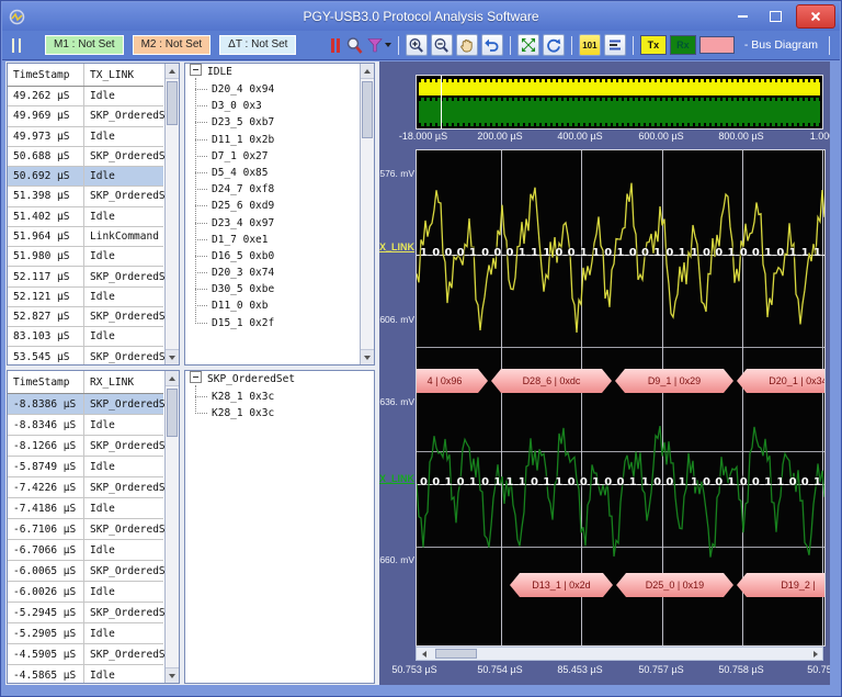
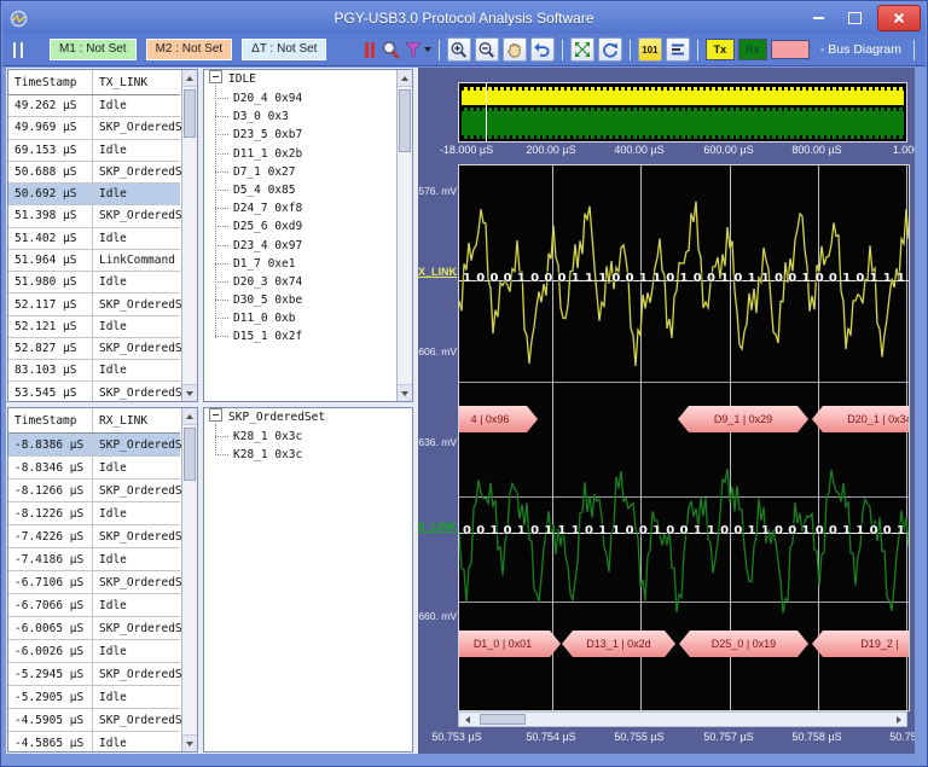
  PGY-USB3.0 Protocol Analysis Software
  M1 : Not Set
  M2 : Not Set
  ΔT : Not Set
  101
  Tx
  Rx
  - Bus Diagram
  TimeStamp
  TX_LINK
  49.262 µS
  Idle
  49.969 µS
  SKP_OrderedS
- 49.973 µS
+ 69.153 µS
  Idle
  50.688 µS
  SKP_OrderedS
  50.692 µS
  Idle
  51.398 µS
  SKP_OrderedS
  51.402 µS
  Idle
  51.964 µS
  LinkCommand
  51.980 µS
  Idle
  52.117 µS
  SKP_OrderedS
  52.121 µS
  Idle
  52.827 µS
  SKP_OrderedS
  83.103 µS
  Idle
  53.545 µS
  SKP_OrderedS
  TimeStamp
  RX_LINK
  -8.8386 µS
  SKP_OrderedS
  -8.8346 µS
  Idle
  -8.1266 µS
  SKP_OrderedS
- -5.8749 µS
+ -8.1226 µS
  Idle
  -7.4226 µS
  SKP_OrderedS
  -7.4186 µS
  Idle
  -6.7106 µS
  SKP_OrderedS
  -6.7066 µS
  Idle
  -6.0065 µS
  SKP_OrderedS
  -6.0026 µS
  Idle
  -5.2945 µS
  SKP_OrderedS
  -5.2905 µS
  Idle
  -4.5905 µS
  SKP_OrderedS
  -4.5865 µS
  Idle
  IDLE
  D20_4 0x94
  D3_0 0x3
  D23_5 0xb7
  D11_1 0x2b
  D7_1 0x27
  D5_4 0x85
  D24_7 0xf8
  D25_6 0xd9
  D23_4 0x97
  D1_7 0xe1
- D16_5 0xb0
  D20_3 0x74
  D30_5 0xbe
  D11_0 0xb
  D15_1 0x2f
  SKP_OrderedSet
  K28_1 0x3c
  K28_1 0x3c
  -18.000 µS
  200.00 µS
  400.00 µS
  600.00 µS
  800.00 µS
  1.00
  576. mV
  X_LINK
  606. mV
  636. mV
  X_LINK
  660. mV
  1
  0
  0
  0
  1
  0
  0
  0
  1
  1
  1
  0
  0
  1
  1
  0
  1
  0
  0
  1
  0
  1
  1
  0
  0
  1
  0
  0
  1
  0
  1
  1
  1
  0
  0
  1
  0
  1
  0
  1
  1
  1
  0
  1
  1
  0
  0
  1
  0
  0
  1
  1
  0
  0
  1
  1
  0
  0
  1
  0
  0
  1
  1
  0
  0
  1
  4 | 0x96
- D28_6 | 0xdc
  D9_1 | 0x29
  D20_1 | 0x3
+ D1_0 | 0x01
  D13_1 | 0x2d
  D25_0 | 0x19
  D19_2 |
  50.753 µS
  50.754 µS
- 85.453 µS
+ 50.755 µS
  50.757 µS
  50.758 µS
  50.75
